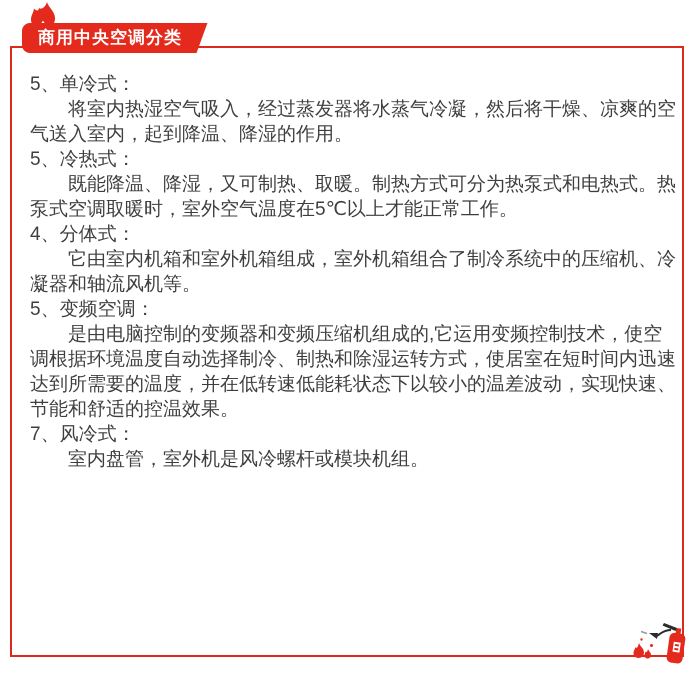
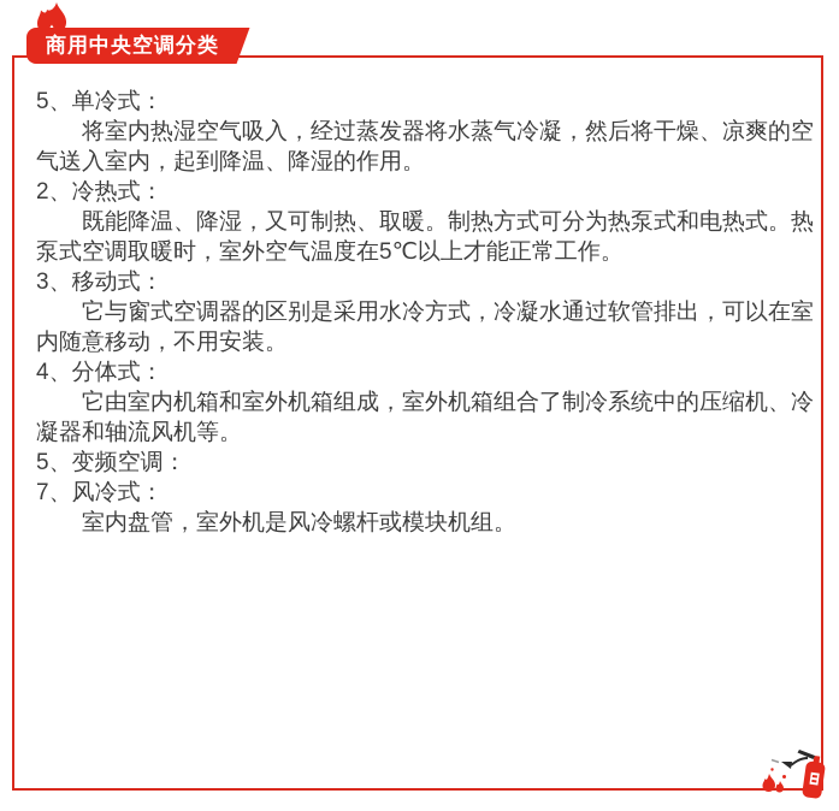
  商用中央空调分类
  5、单冷式：
  将室内热湿空气吸入，经过蒸发器将水蒸气冷凝，然后将干燥、凉爽的空气送入室内，起到降温、降湿的作用。
- 5、冷热式：
+ 2、冷热式：
  既能降温、降湿，又可制热、取暖。制热方式可分为热泵式和电热式。热泵式空调取暖时，室外空气温度在5℃以上才能正常工作。
+ 3、移动式：
+ 它与窗式空调器的区别是采用水冷方式，冷凝水通过软管排出，可以在室内随意移动，不用安装。
  4、分体式：
  它由室内机箱和室外机箱组成，室外机箱组合了制冷系统中的压缩机、冷凝器和轴流风机等。
  5、变频空调：
- 是由电脑控制的变频器和变频压缩机组成的,它运用变频控制技术，使空调根据环境温度自动选择制冷、制热和除湿运转方式，使居室在短时间内迅速达到所需要的温度，并在低转速低能耗状态下以较小的温差波动，实现快速、节能和舒适的控温效果。
  7、风冷式：
  室内盘管，室外机是风冷螺杆或模块机组。
